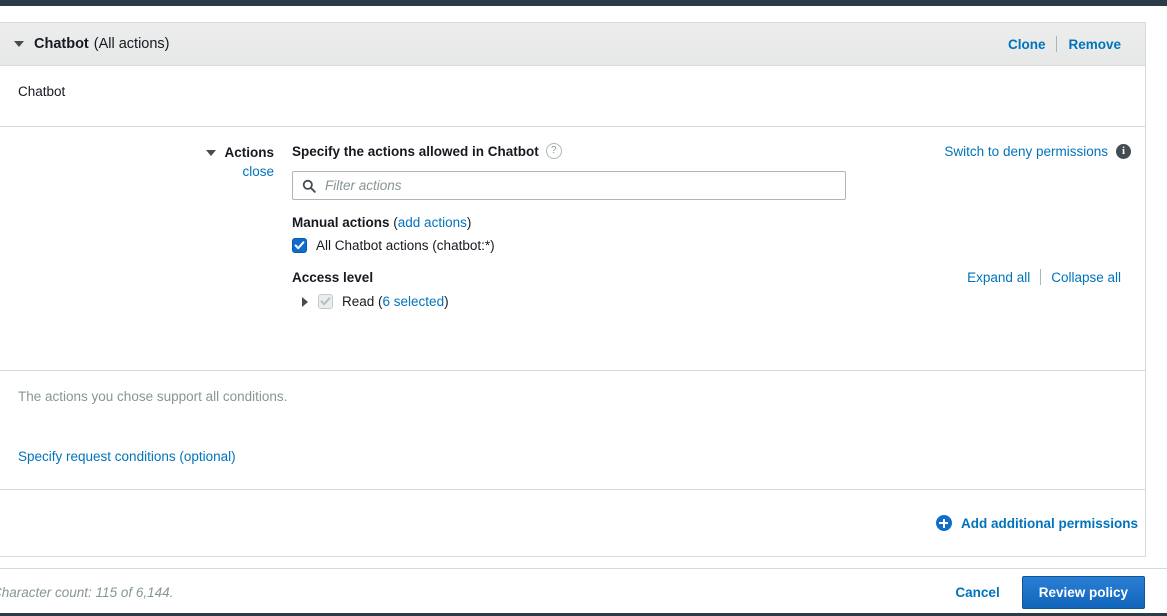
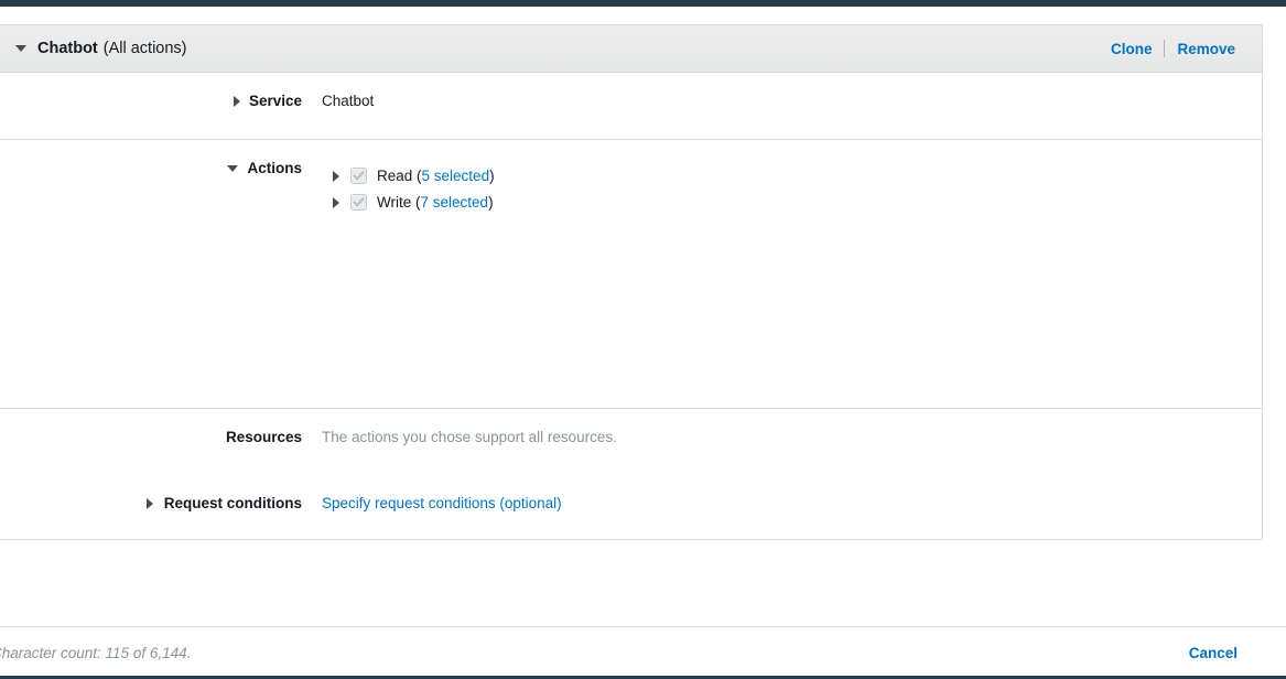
  Chatbot
  (All actions)
  Clone
  Remove
+ Service
  Chatbot
  Actions
- close
- Specify the actions allowed in Chatbot
- ?
- Switch to deny permissions
- i
- Filter actions
- Manual actions (add actions)
- All Chatbot actions (chatbot:*)
- Access level
- Expand all
- Collapse all
- Read (6 selected)
+ Read (5 selected)
+ Write (7 selected)
+ Resources
- The actions you chose support all conditions.
+ The actions you chose support all resources.
+ Request conditions
  Specify request conditions (optional)
- Add additional permissions
  haracter count: 115 of 6,144.
  Cancel
- Review policy
